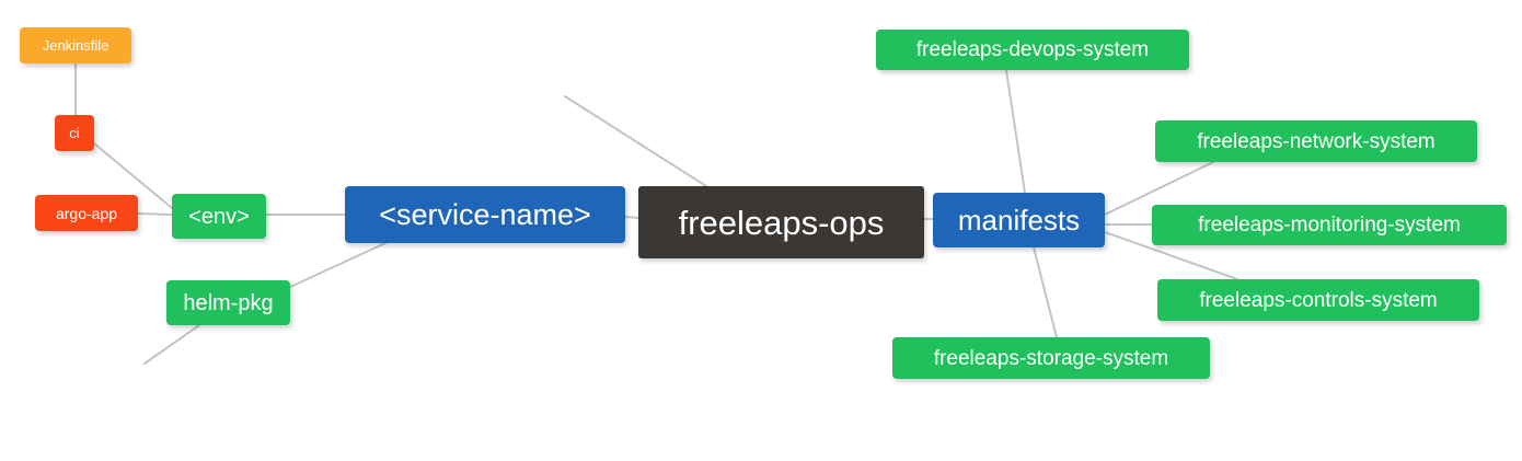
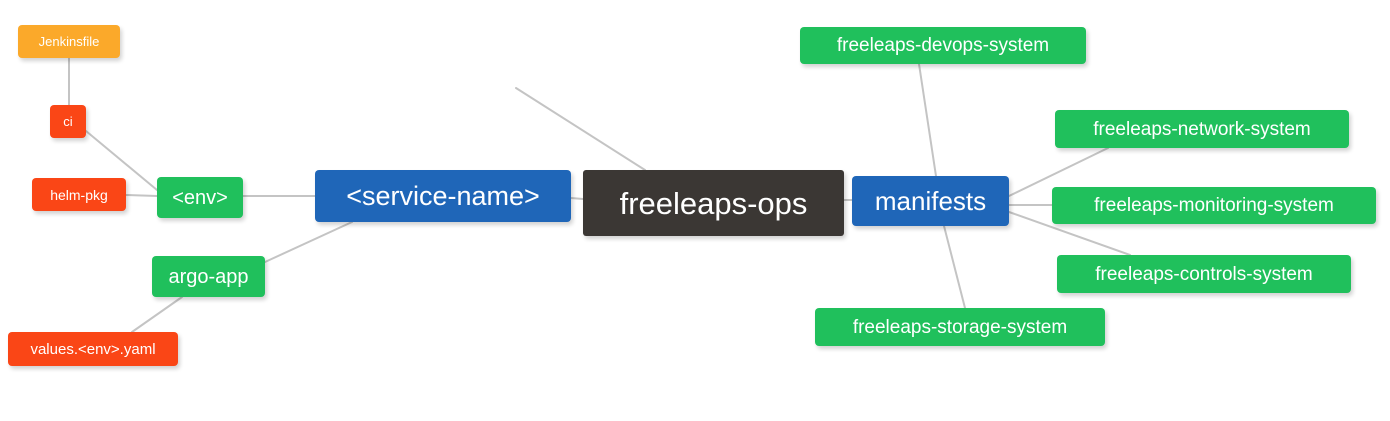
  Jenkinsfile
  ci
- argo-app
+ helm-pkg
  <env>
- helm-pkg
+ argo-app
+ values.<env>.yaml
  <service-name>
  freeleaps-ops
  manifests
  freeleaps-devops-system
  freeleaps-network-system
  freeleaps-monitoring-system
  freeleaps-controls-system
  freeleaps-storage-system
